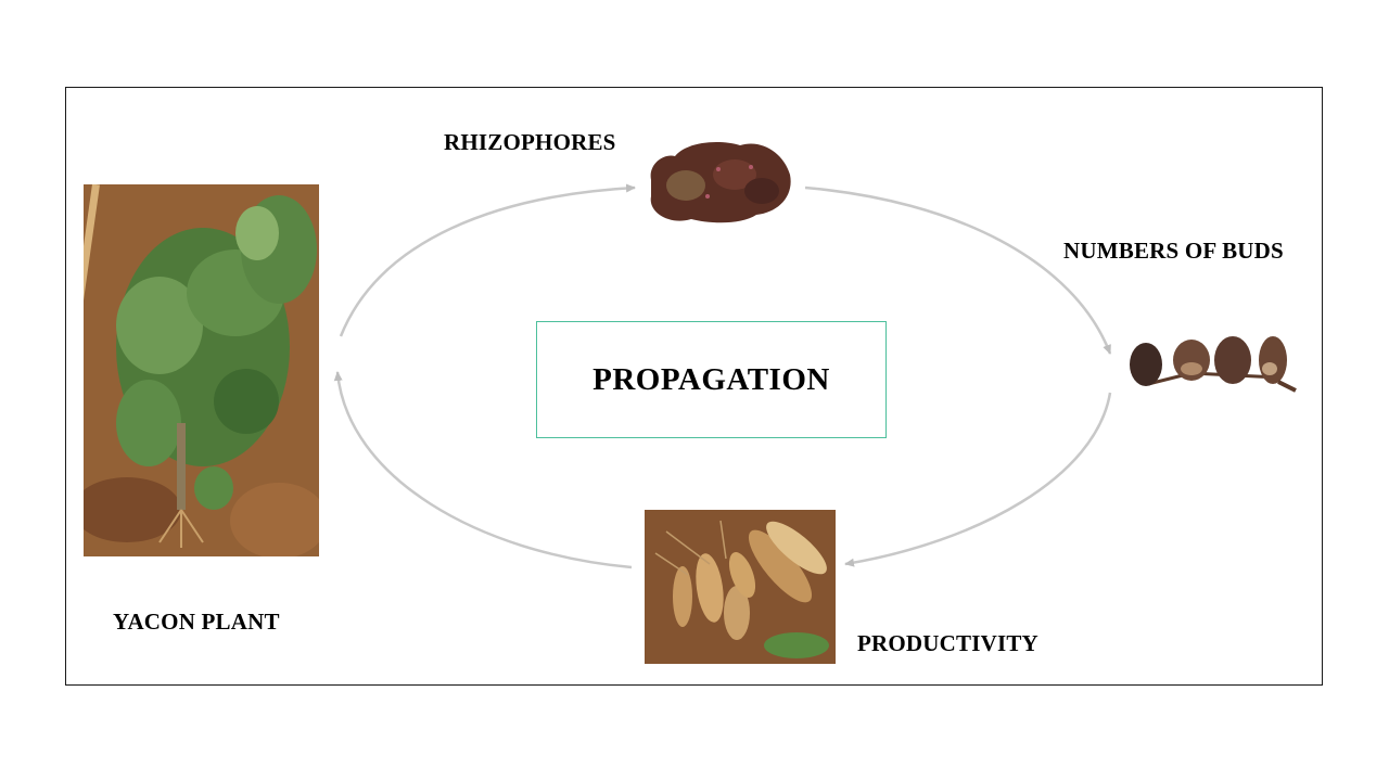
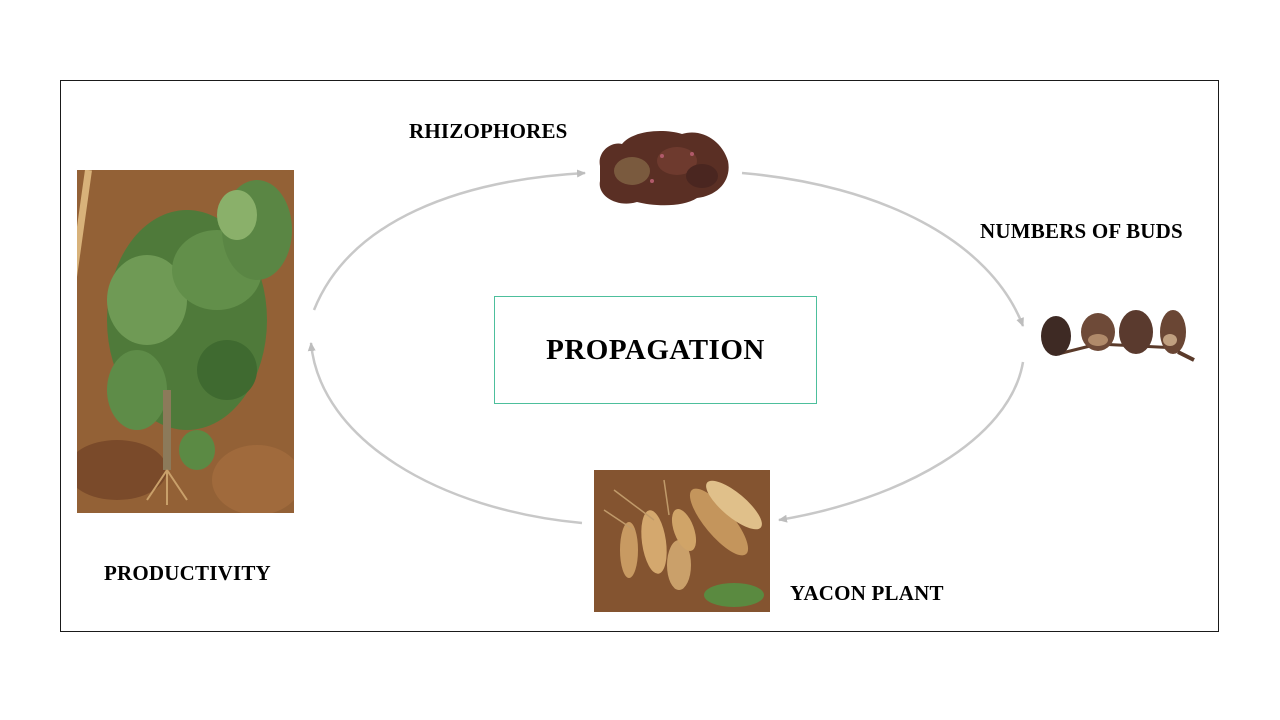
- YACON PLANT
+ PRODUCTIVITY
  RHIZOPHORES
  NUMBERS OF BUDS
- PRODUCTIVITY
+ YACON PLANT
  PROPAGATION
